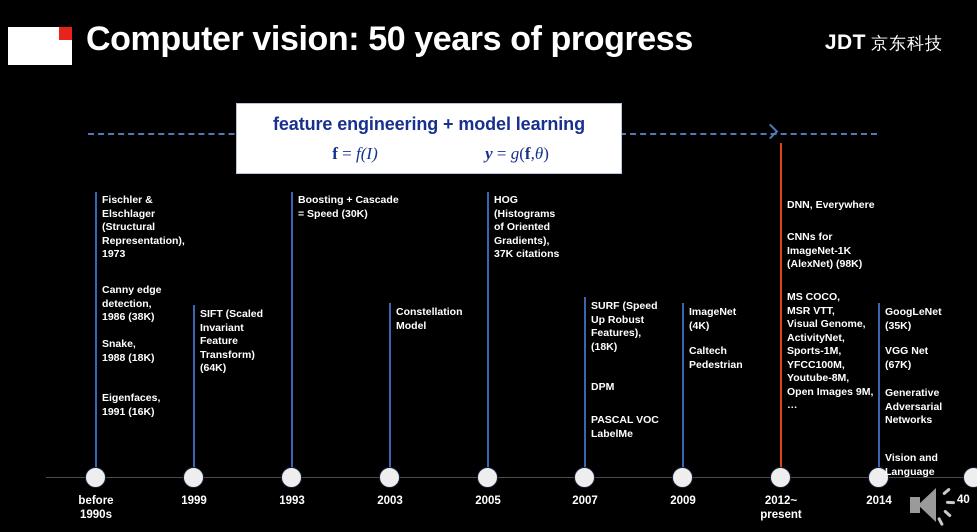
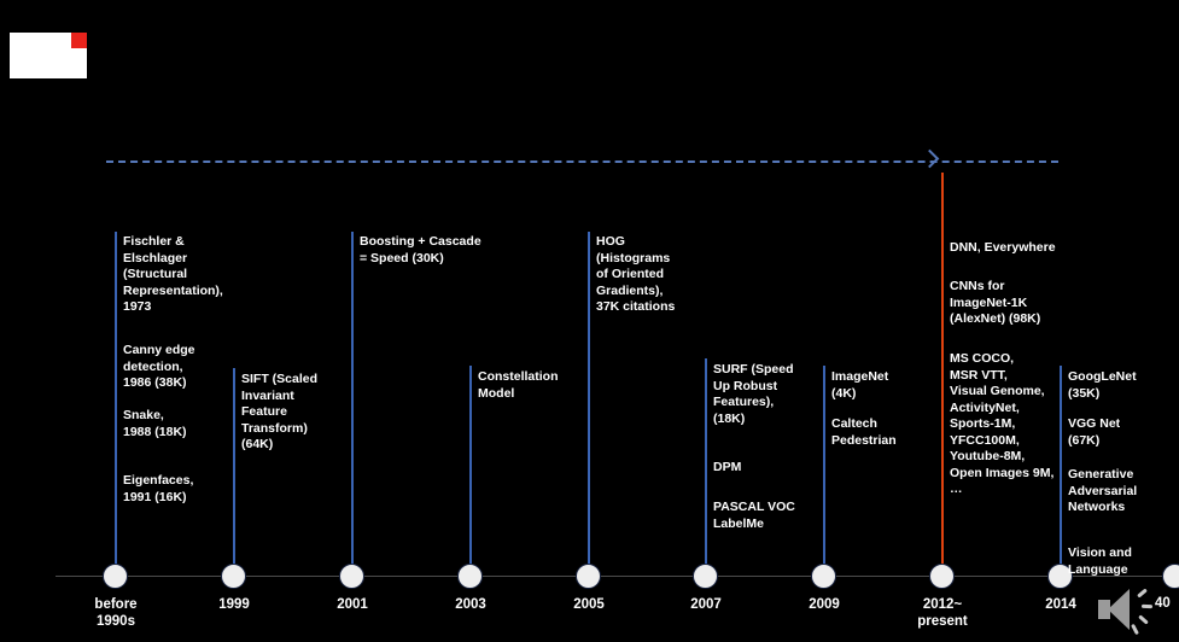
- Computer vision: 50 years of progress
- JDT 京东科技
- feature engineering + model learning
- f = f(I)
- y = g(f,θ)
  before
  1990s
  1999
- 1993
+ 2001
  2003
  2005
  2007
  2009
  2012~
  present
  2014
  Fischler &
  Elschlager
  (Structural
  Representation),
  1973
  Canny edge
  detection,
  1986 (38K)
  Snake,
  1988 (18K)
  Eigenfaces,
  1991 (16K)
  SIFT (Scaled
  Invariant
  Feature
  Transform)
  (64K)
  Boosting + Cascade
  = Speed (30K)
  Constellation
  Model
  HOG
  (Histograms
  of Oriented
  Gradients),
  37K citations
  SURF (Speed
  Up Robust
  Features),
  (18K)
  DPM
  PASCAL VOC
  LabelMe
  ImageNet
  (4K)
  Caltech
  Pedestrian
  DNN, Everywhere
  CNNs for
  ImageNet-1K
  (AlexNet) (98K)
  MS COCO,
  MSR VTT,
  Visual Genome,
  ActivityNet,
  Sports-1M,
  YFCC100M,
  Youtube-8M,
  Open Images 9M,
  …
  GoogLeNet
  (35K)
  VGG Net
  (67K)
  Generative
  Adversarial
  Networks
  Vision and
  Language
  40
